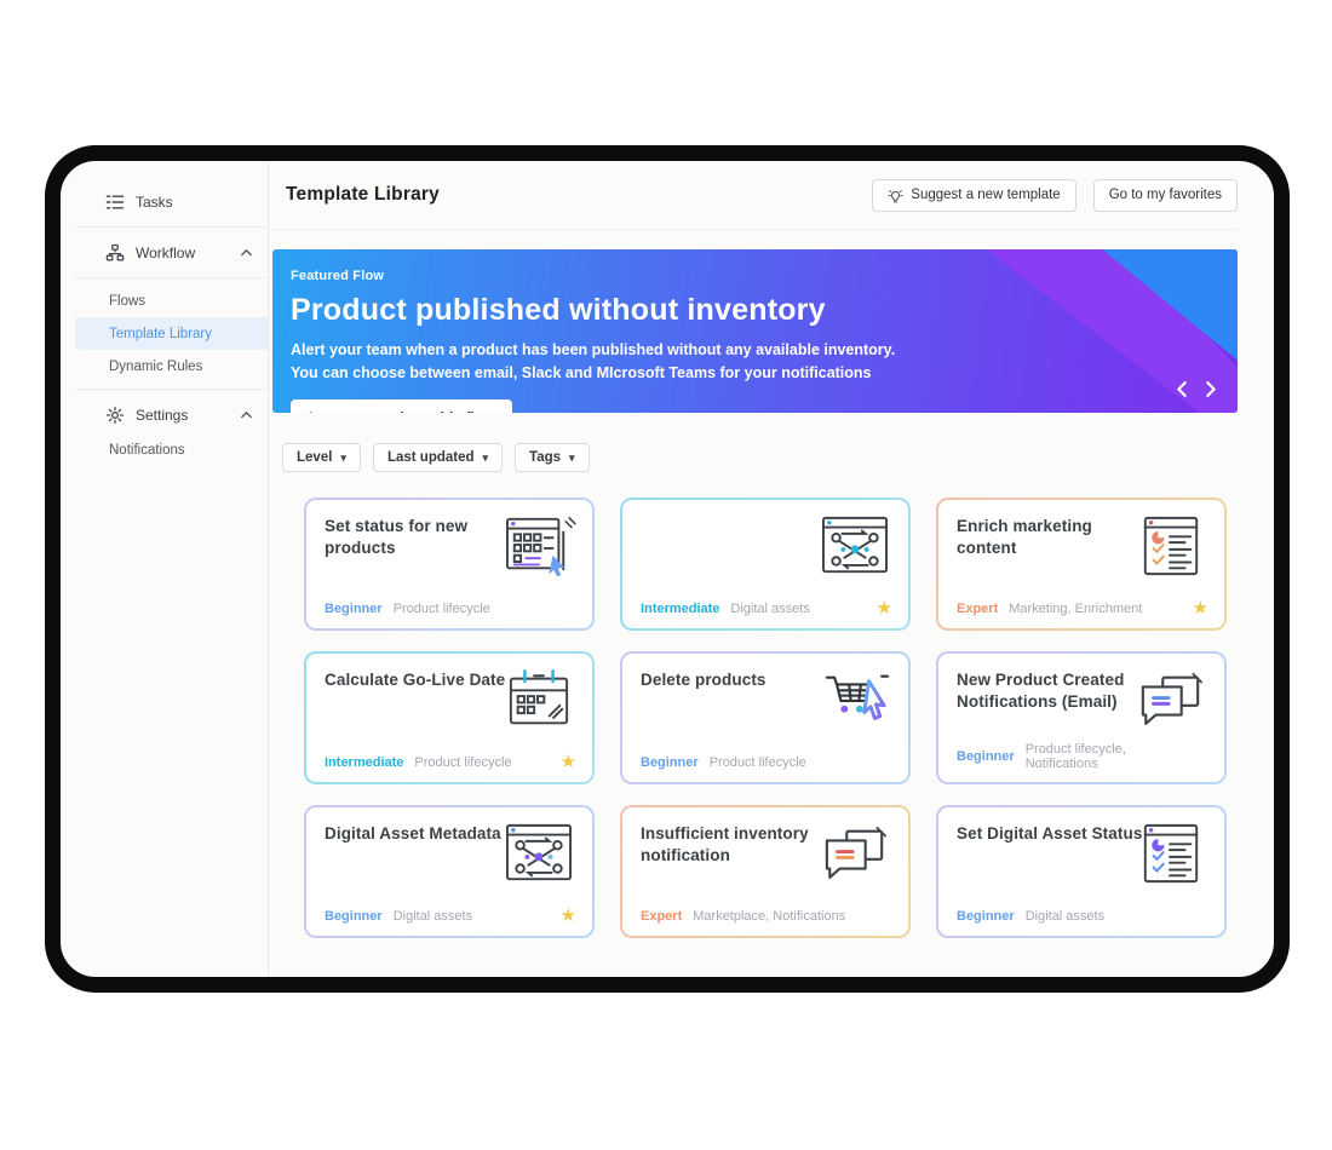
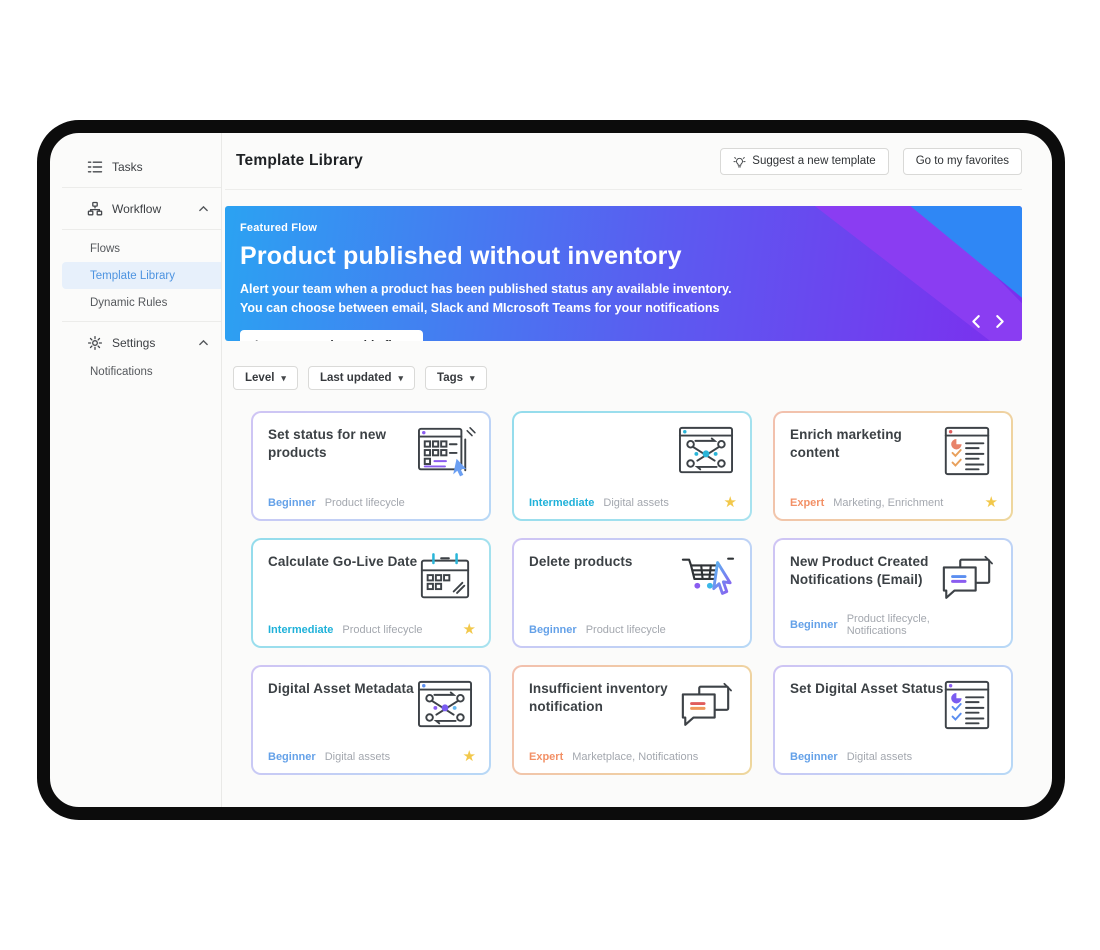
  Tasks
  Workflow
  Flows
  Template Library
  Dynamic Rules
  Settings
  Notifications
  Template Library
  Suggest a new template
  Go to my favorites
  Featured Flow
  Product published without inventory
- Alert your team when a product has been published without any available inventory.
+ Alert your team when a product has been published status any available inventory.
  You can choose between email, Slack and MIcrosoft Teams for your notifications
  Level
  ▾
  Last updated
  ▾
  Tags
  ▾
  Set status for new products
  Beginner
  Product lifecycle
  Intermediate
  Digital assets
  ★
  Enrich marketing content
  Expert
  Marketing, Enrichment
  ★
  Calculate Go-Live Date
  Intermediate
  Product lifecycle
  ★
  Delete products
  Beginner
  Product lifecycle
  New Product Created Notifications (Email)
  Beginner
  Product lifecycle, Notifications
  Digital Asset Metadata
  Beginner
  Digital assets
  ★
  Insufficient inventory notification
  Expert
  Marketplace, Notifications
  Set Digital Asset Status
  Beginner
  Digital assets
